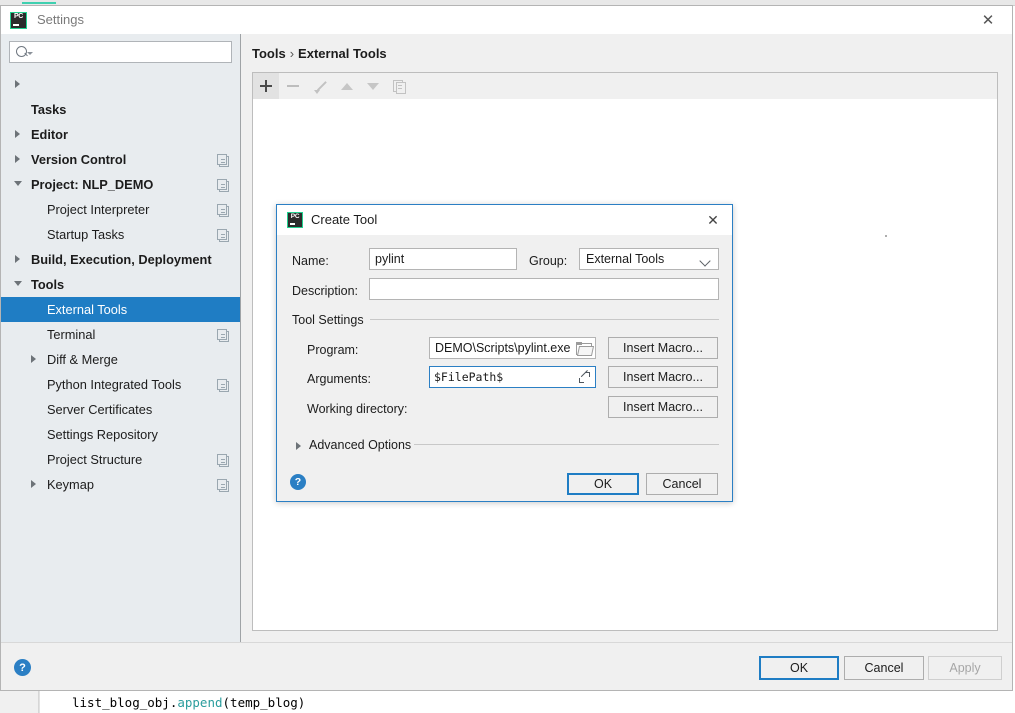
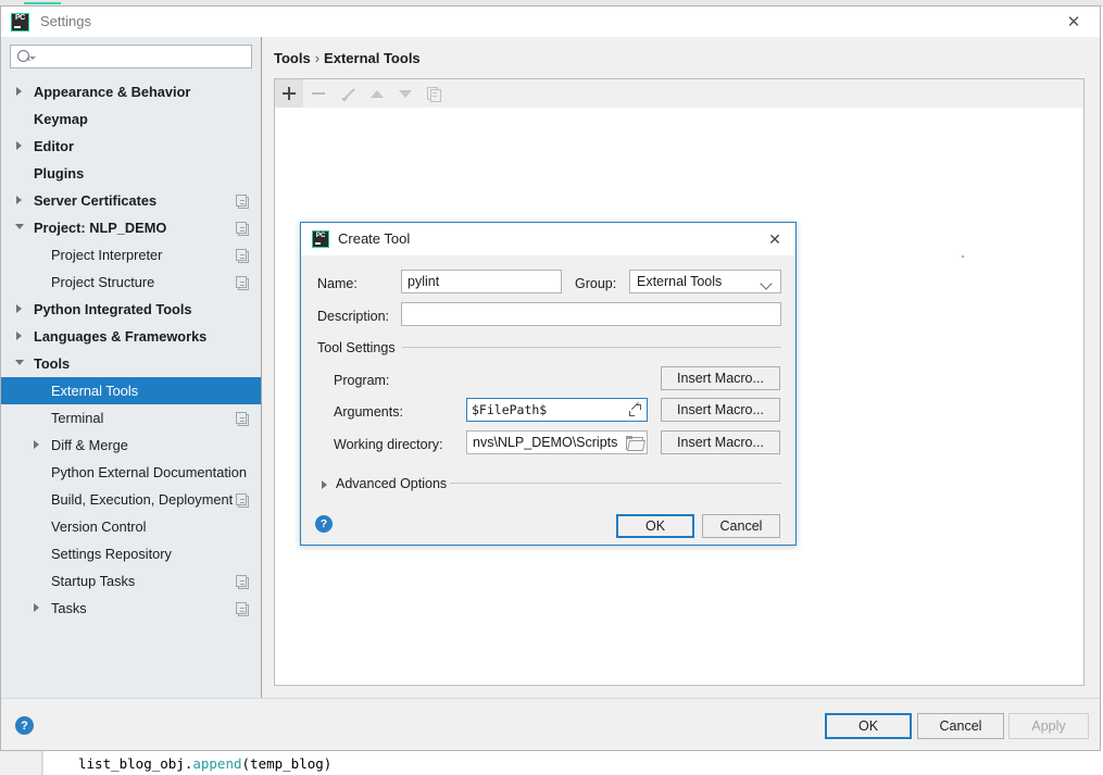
  list_blog_obj.append(temp_blog)
  Settings
  ✕
+ Appearance & Behavior
- Tasks
+ Keymap
  Editor
+ Plugins
- Version Control
+ Server Certificates
  Project: NLP_DEMO
  Project Interpreter
- Startup Tasks
+ Project Structure
- Build, Execution, Deployment
+ Python Integrated Tools
+ Languages & Frameworks
  Tools
  External Tools
  Terminal
  Diff & Merge
+ Python External Documentation
- Python Integrated Tools
+ Build, Execution, Deployment
- Server Certificates
+ Version Control
  Settings Repository
- Project Structure
+ Startup Tasks
- Keymap
+ Tasks
  Tools › External Tools
  ?
  OK
  Cancel
  Apply
  Create Tool
  ✕
  Name:
  pylint
  Group:
  External Tools
  Description:
  Tool Settings
  Program:
- DEMO\Scripts\pylint.exe
  Insert Macro...
  Arguments:
  $FilePath$
  Insert Macro...
  Working directory:
+ nvs\NLP_DEMO\Scripts
  Insert Macro...
  Advanced Options
  ?
  OK
  Cancel
